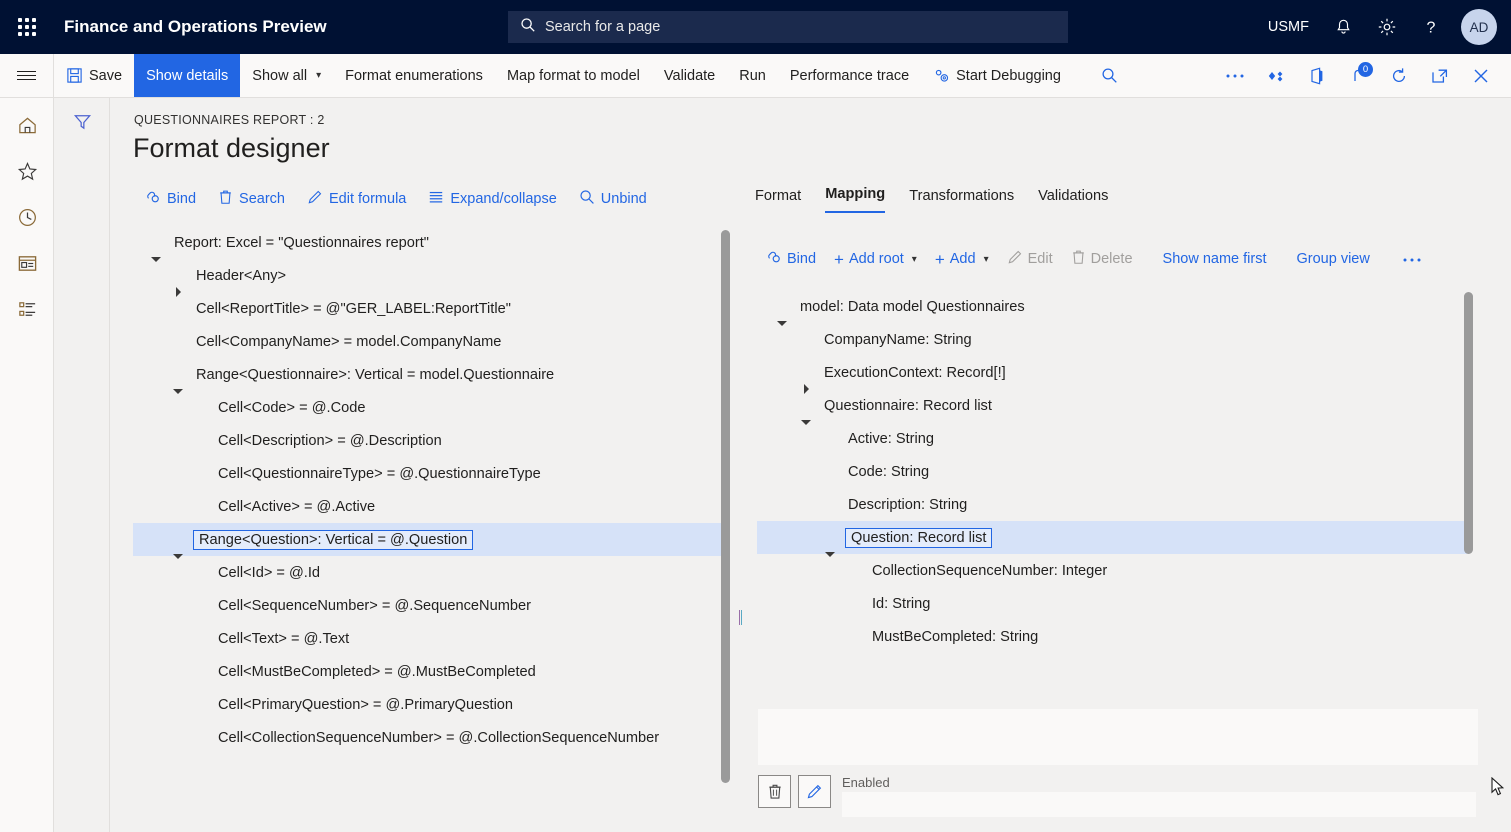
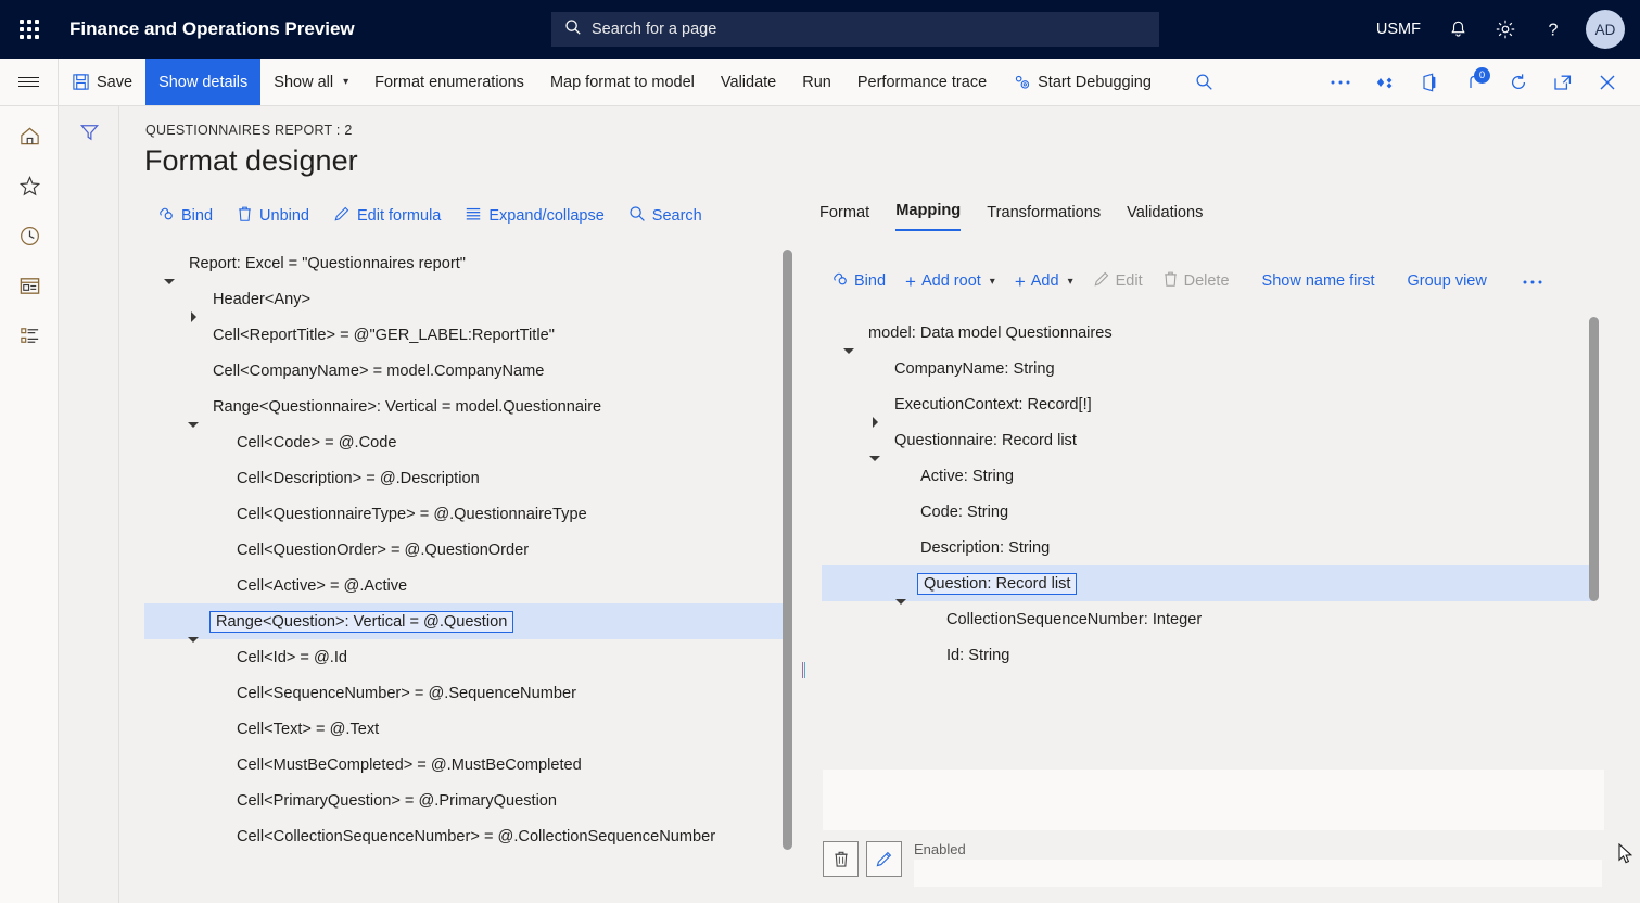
  Finance and Operations Preview
  Search for a page
  USMF
  ?
  AD
  Save
  Show details
  Show all
  ▾
  Format enumerations
  Map format to model
  Validate
  Run
  Performance trace
  Start Debugging
  0
  QUESTIONNAIRES REPORT : 2
  Format designer
  Bind
- Search
+ Unbind
  Edit formula
  Expand/collapse
- Unbind
+ Search
  Report: Excel = "Questionnaires report"
  Header<Any>
  Cell<ReportTitle> = @"GER_LABEL:ReportTitle"
  Cell<CompanyName> = model.CompanyName
  Range<Questionnaire>: Vertical = model.Questionnaire
  Cell<Code> = @.Code
  Cell<Description> = @.Description
  Cell<QuestionnaireType> = @.QuestionnaireType
+ Cell<QuestionOrder> = @.QuestionOrder
  Cell<Active> = @.Active
  Range<Question>: Vertical = @.Question
  Cell<Id> = @.Id
  Cell<SequenceNumber> = @.SequenceNumber
  Cell<Text> = @.Text
  Cell<MustBeCompleted> = @.MustBeCompleted
  Cell<PrimaryQuestion> = @.PrimaryQuestion
  Cell<CollectionSequenceNumber> = @.CollectionSequenceNumber
  Format
  Mapping
  Transformations
  Validations
  Bind
  +
  Add root
  ▾
  +
  Add
  ▾
  Edit
  Delete
  Show name first
  Group view
  model: Data model Questionnaires
  CompanyName: String
  ExecutionContext: Record[!]
  Questionnaire: Record list
  Active: String
  Code: String
  Description: String
  Question: Record list
  CollectionSequenceNumber: Integer
  Id: String
- MustBeCompleted: String
  Enabled
